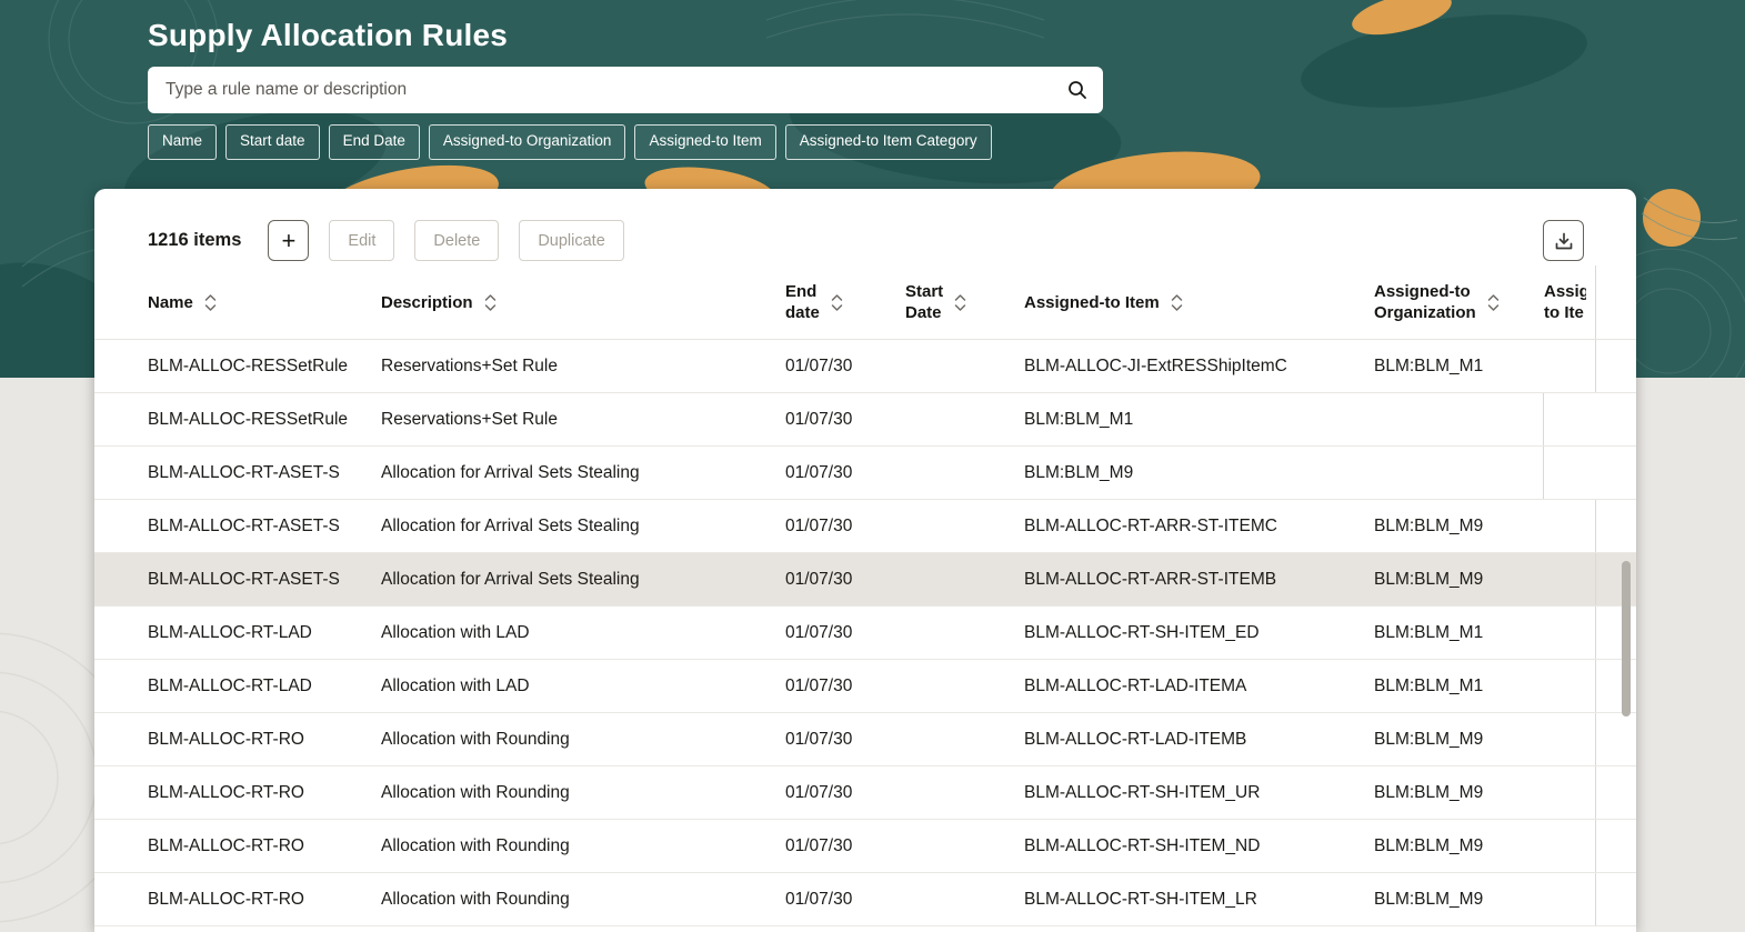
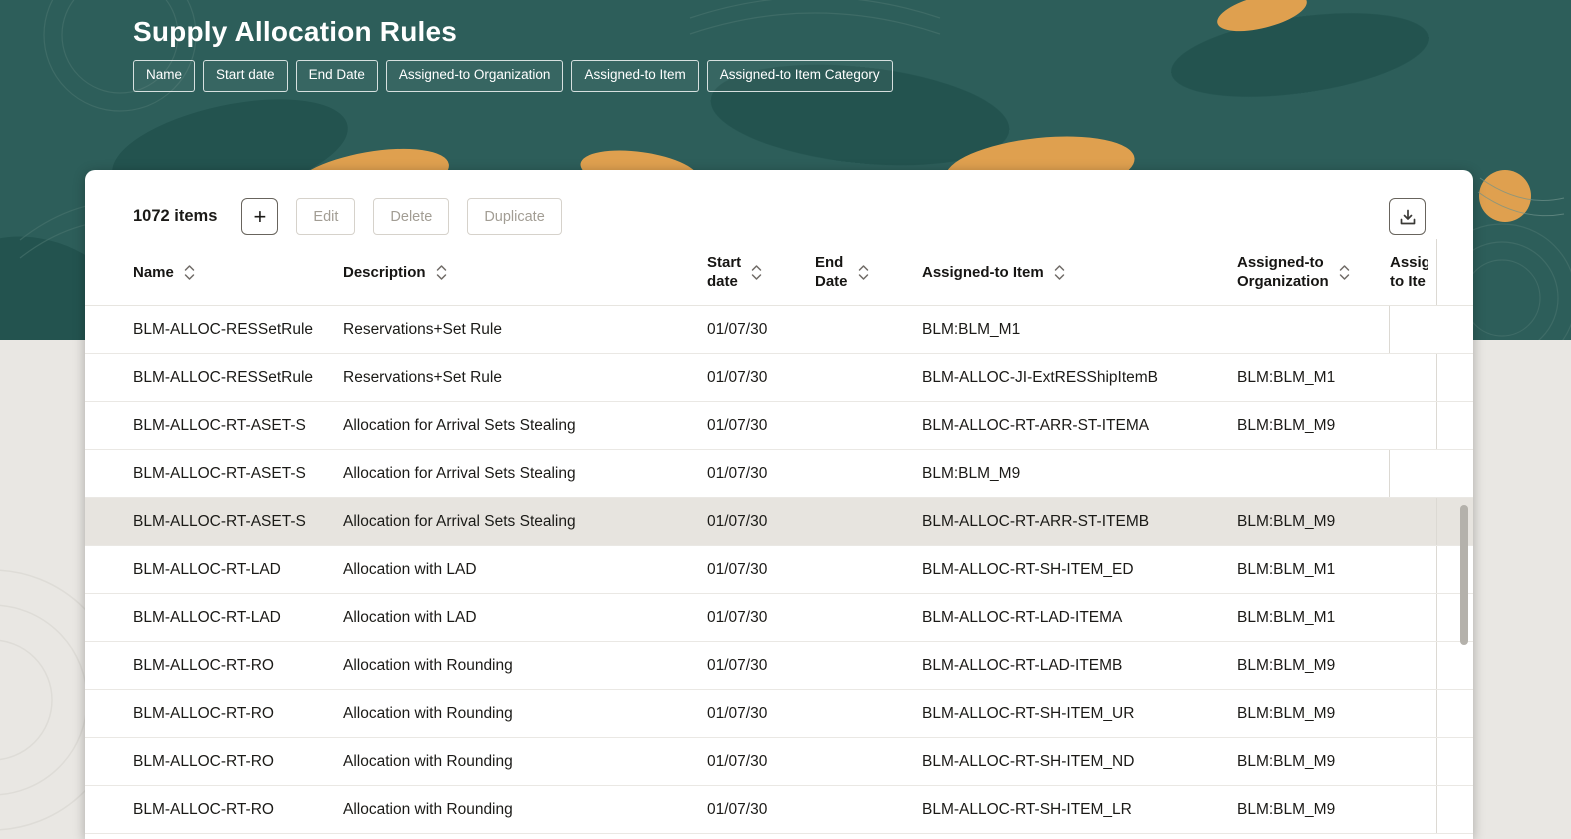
  Supply Allocation Rules
- Type a rule name or description
  Name
  Start date
  End Date
  Assigned-to Organization
  Assigned-to Item
  Assigned-to Item Category
- 1216 items
+ 1072 items
  +
  Edit
  Delete
  Duplicate
  Name
  Description
- End
+ Start
  date
- Start
+ End
  Date
  Assigned-to Item
  Assigned-to
  Organization
  Assig
  to Ite
  BLM-ALLOC-RESSetRule
  Reservations+Set Rule
  01/07/30
- BLM-ALLOC-JI-ExtRESShipItemC
  BLM:BLM_M1
  BLM-ALLOC-RESSetRule
  Reservations+Set Rule
  01/07/30
+ BLM-ALLOC-JI-ExtRESShipItemB
  BLM:BLM_M1
  BLM-ALLOC-RT-ASET-S
  Allocation for Arrival Sets Stealing
  01/07/30
+ BLM-ALLOC-RT-ARR-ST-ITEMA
  BLM:BLM_M9
  BLM-ALLOC-RT-ASET-S
  Allocation for Arrival Sets Stealing
  01/07/30
- BLM-ALLOC-RT-ARR-ST-ITEMC
  BLM:BLM_M9
  BLM-ALLOC-RT-ASET-S
  Allocation for Arrival Sets Stealing
  01/07/30
  BLM-ALLOC-RT-ARR-ST-ITEMB
  BLM:BLM_M9
  BLM-ALLOC-RT-LAD
  Allocation with LAD
  01/07/30
  BLM-ALLOC-RT-SH-ITEM_ED
  BLM:BLM_M1
  BLM-ALLOC-RT-LAD
  Allocation with LAD
  01/07/30
  BLM-ALLOC-RT-LAD-ITEMA
  BLM:BLM_M1
  BLM-ALLOC-RT-RO
  Allocation with Rounding
  01/07/30
  BLM-ALLOC-RT-LAD-ITEMB
  BLM:BLM_M9
  BLM-ALLOC-RT-RO
  Allocation with Rounding
  01/07/30
  BLM-ALLOC-RT-SH-ITEM_UR
  BLM:BLM_M9
  BLM-ALLOC-RT-RO
  Allocation with Rounding
  01/07/30
  BLM-ALLOC-RT-SH-ITEM_ND
  BLM:BLM_M9
  BLM-ALLOC-RT-RO
  Allocation with Rounding
  01/07/30
  BLM-ALLOC-RT-SH-ITEM_LR
  BLM:BLM_M9
